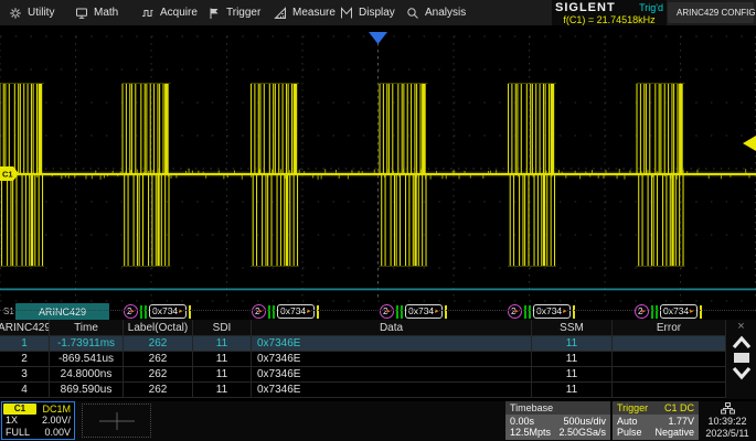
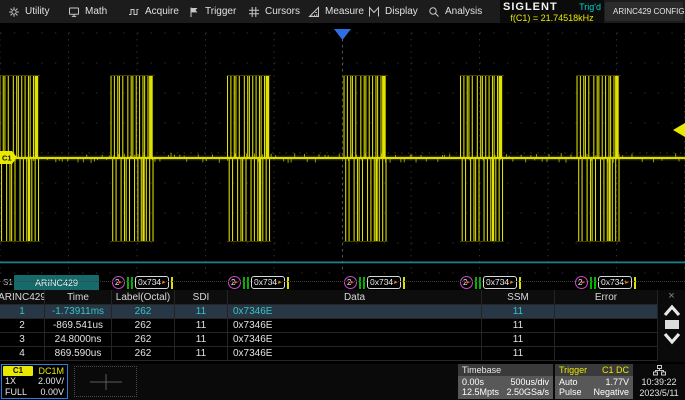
  Utility
  Math
  Acquire
  Trigger
+ Cursors
  Measure
  Display
  Analysis
  SIGLENT
  Trig'd
  f(C1) = 21.74518kHz
  ARINC429 CONFIG
  C1
  S1
  ARINC429
  2
  0x734
  2
  0x734
  2
  0x734
  2
  0x734
  2
  0x734
  ARINC429
  Time
  Label(Octal)
  SDI
  Data
  SSM
  Error
  1
  -1.73911ms
  262
  11
  0x7346E
  11
  2
  -869.541us
  262
  11
  0x7346E
  11
  3
  24.8000ns
  262
  11
  0x7346E
  11
  4
  869.590us
  262
  11
  0x7346E
  11
  ×
  C1
  DC1M
  1X
  2.00V/
  FULL
  0.00V
  Timebase
  0.00s
  500us/div
  12.5Mpts
  2.50GSa/s
  Trigger
  C1 DC
  Auto
  1.77V
  Pulse
  Negative
  10:39:22
  2023/5/11
